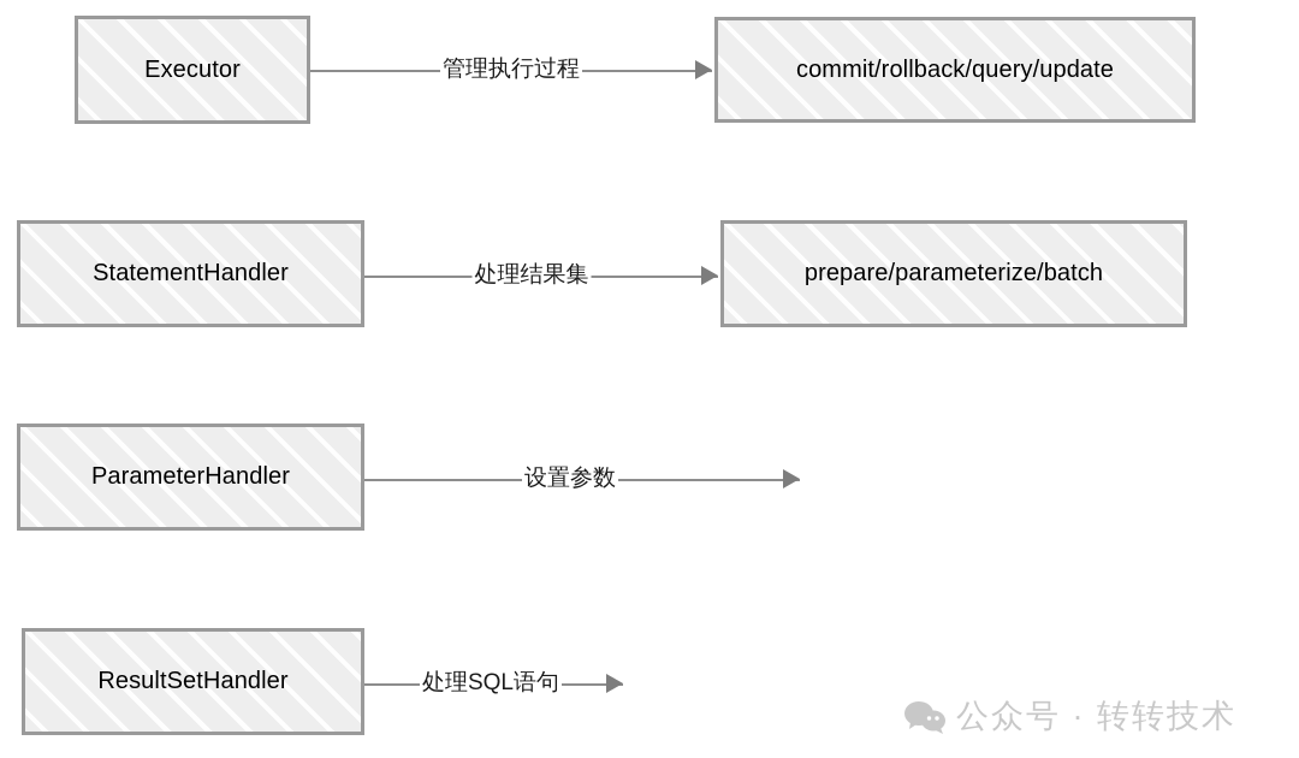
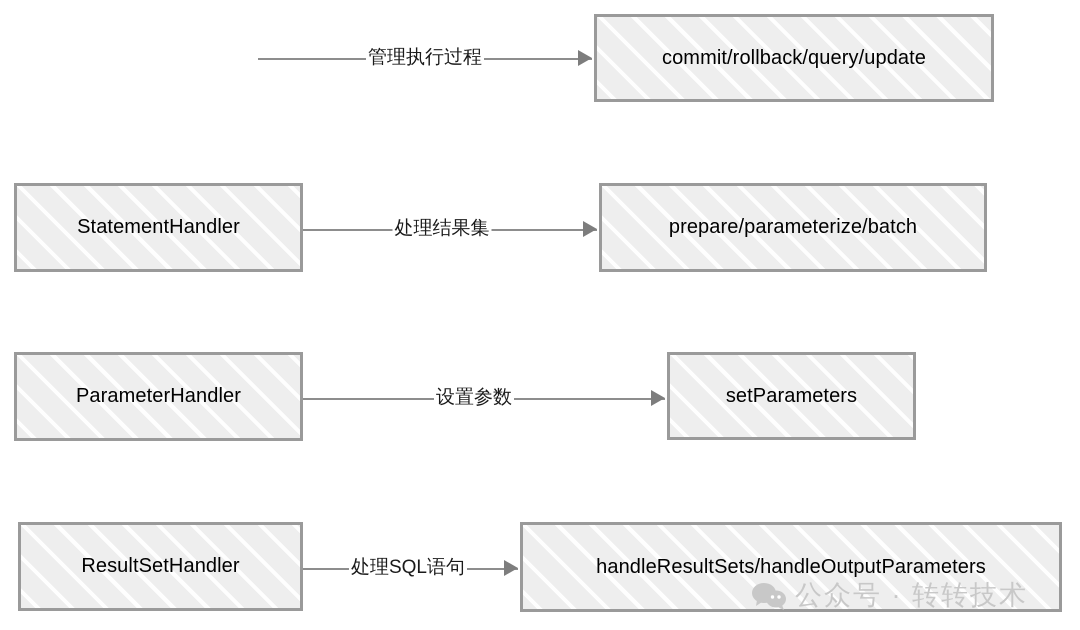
- Executor
  管理执行过程
  commit/rollback/query/update
  StatementHandler
  处理结果集
  prepare/parameterize/batch
  ParameterHandler
  设置参数
+ setParameters
  ResultSetHandler
  处理SQL语句
+ handleResultSets/handleOutputParameters
  公众号 · 转转技术
